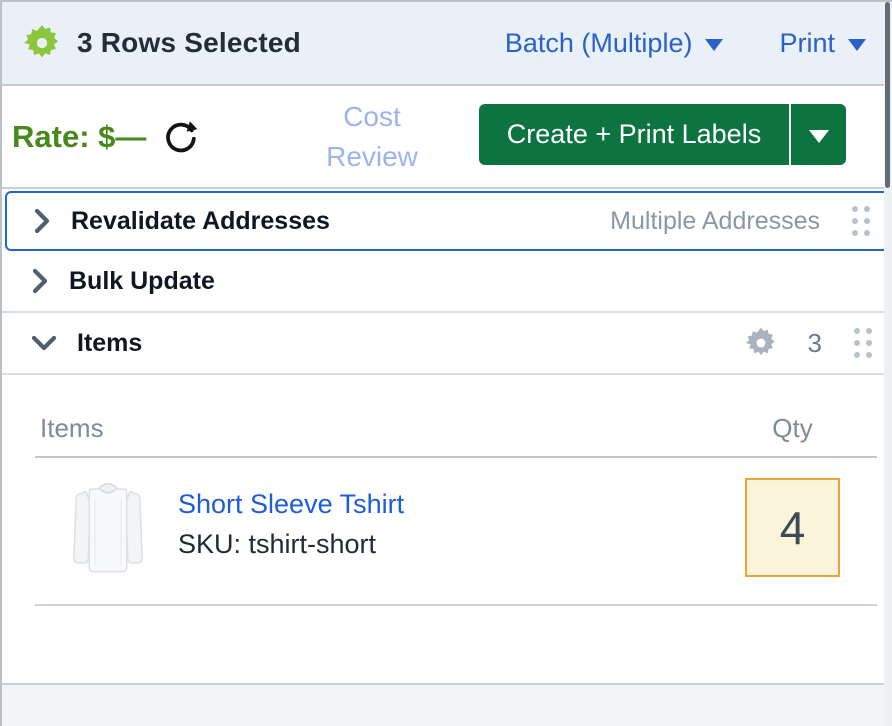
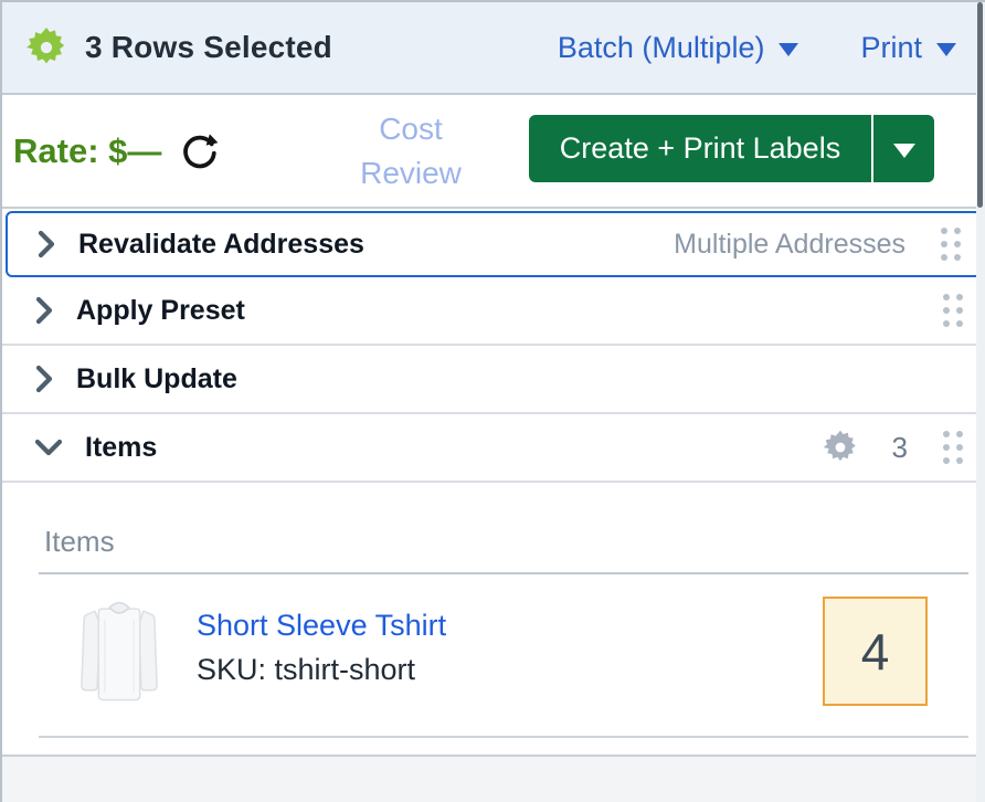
  3 Rows Selected
  Batch (Multiple)
  Print
  Rate: $—
  Cost Review
  Create + Print Labels
  Revalidate Addresses
  Multiple Addresses
+ Apply Preset
  Bulk Update
  Items
  3
  Items
- Qty
  Short Sleeve Tshirt
  SKU: tshirt-short
  4
